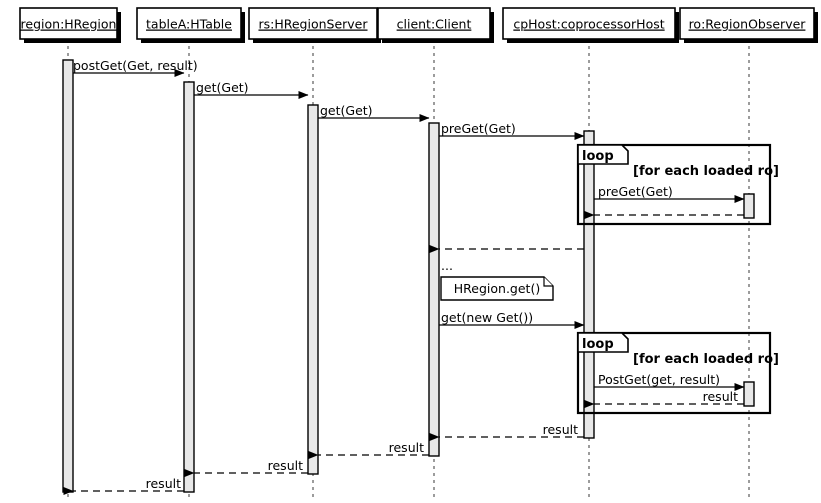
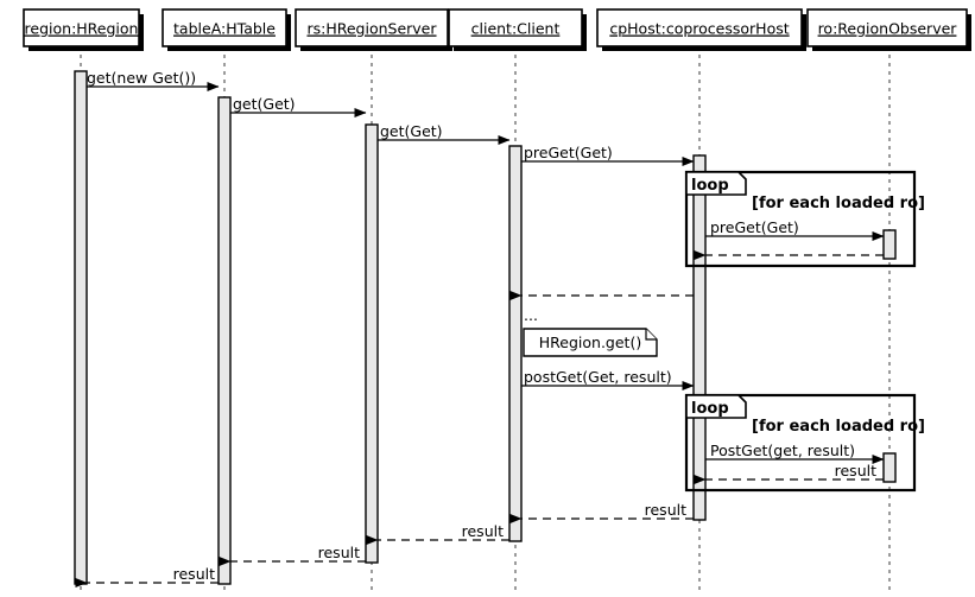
  loop
  [for each loaded ro]
  loop
  [for each loaded ro]
- postGet(Get, result)
+ get(new Get())
  get(Get)
  get(Get)
  preGet(Get)
  preGet(Get)
- get(new Get())
+ postGet(Get, result)
  PostGet(get, result)
  result
  result
  result
  result
  result
  HRegion.get()
  ...
  region:HRegion
  tableA:HTable
  rs:HRegionServer
  client:Client
  cpHost:coprocessorHost
  ro:RegionObserver
